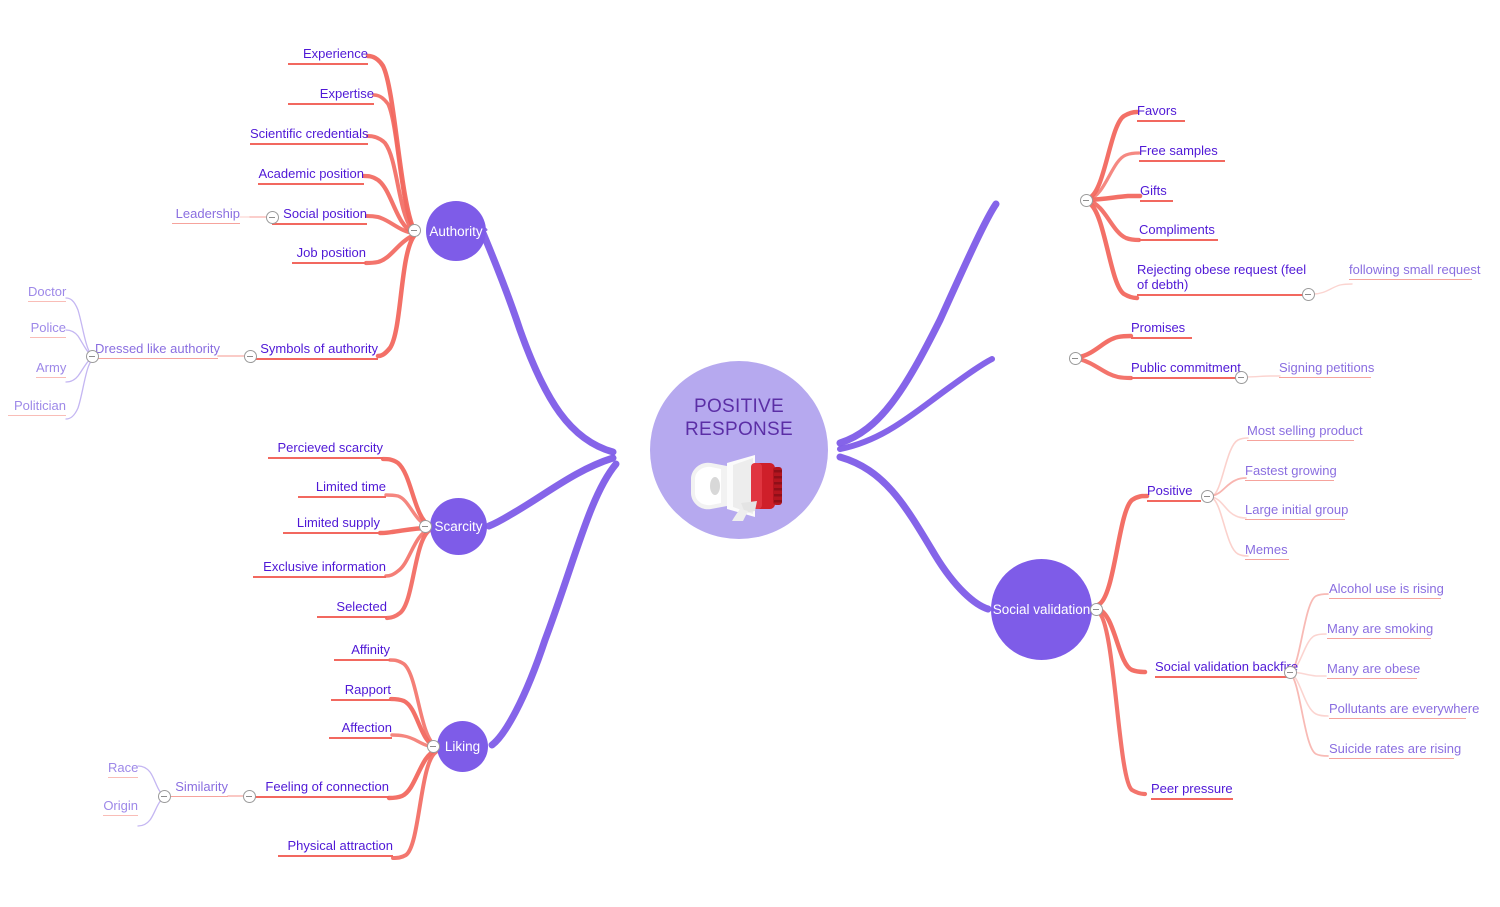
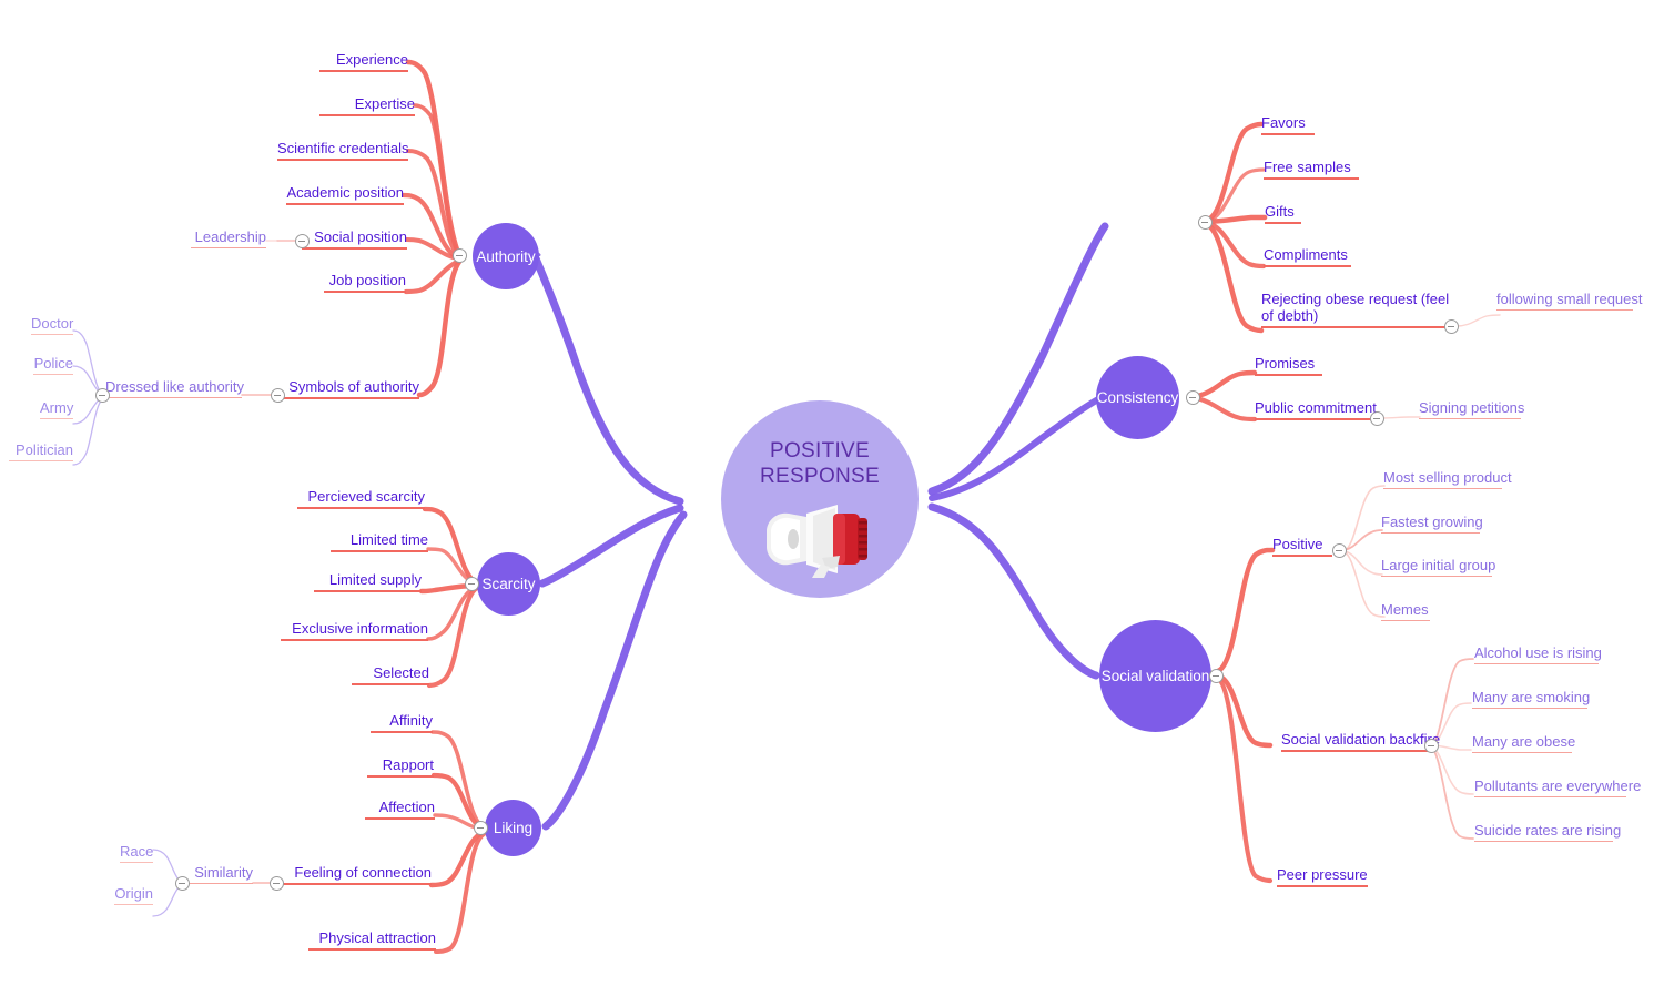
  POSITIVE RESPONSE
  Authority
  Scarcity
  Liking
+ Consistency
  Social validation
  Experience
  Expertise
  Scientific credentials
  Academic position
  Social position
  Leadership
  Job position
  Symbols of authority
  Dressed like authority
  Doctor
  Police
  Army
  Politician
  Percieved scarcity
  Limited time
  Limited supply
  Exclusive information
  Selected
  Affinity
  Rapport
  Affection
  Feeling of connection
  Similarity
  Race
  Origin
  Physical attraction
  Favors
  Free samples
  Gifts
  Compliments
  Rejecting obese request (feel of debth)
  following small request
  Promises
  Public commitment
  Signing petitions
  Positive
  Most selling product
  Fastest growing
  Large initial group
  Memes
  Social validation backfi
  Alcohol use is rising
  Many are smoking
  Many are obese
  Pollutants are everywhere
  Suicide rates are rising
  Peer pressure
